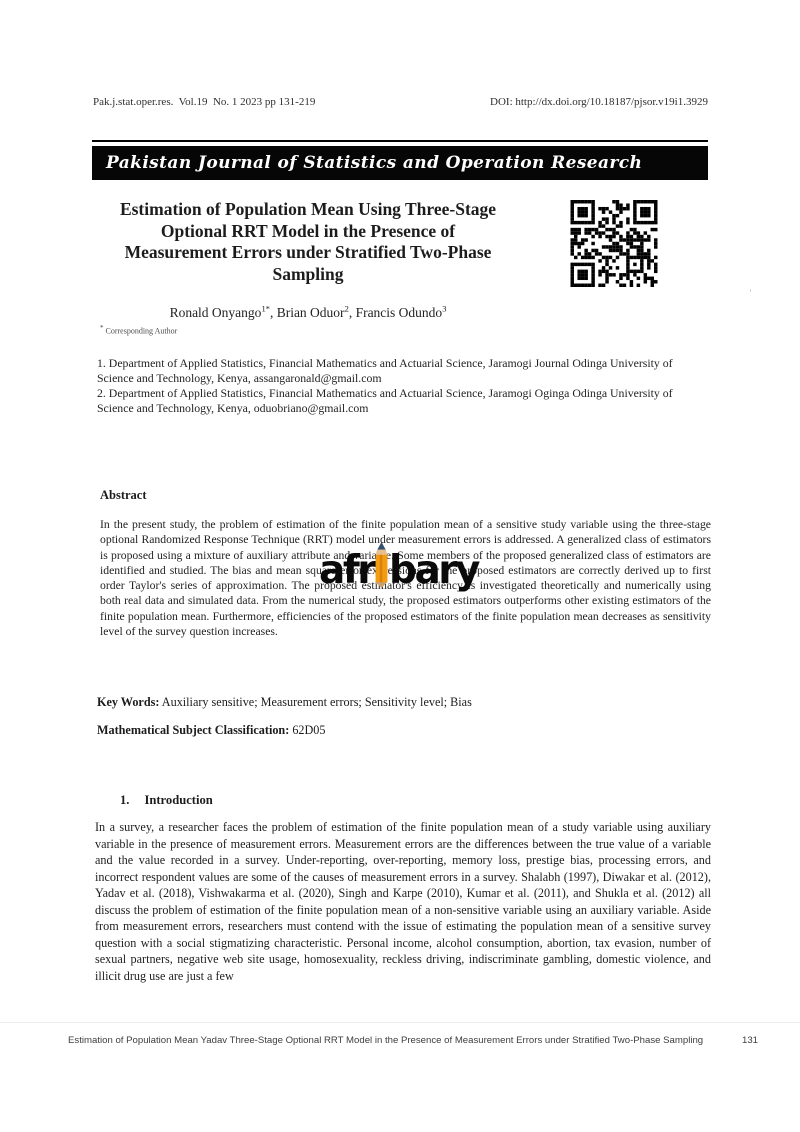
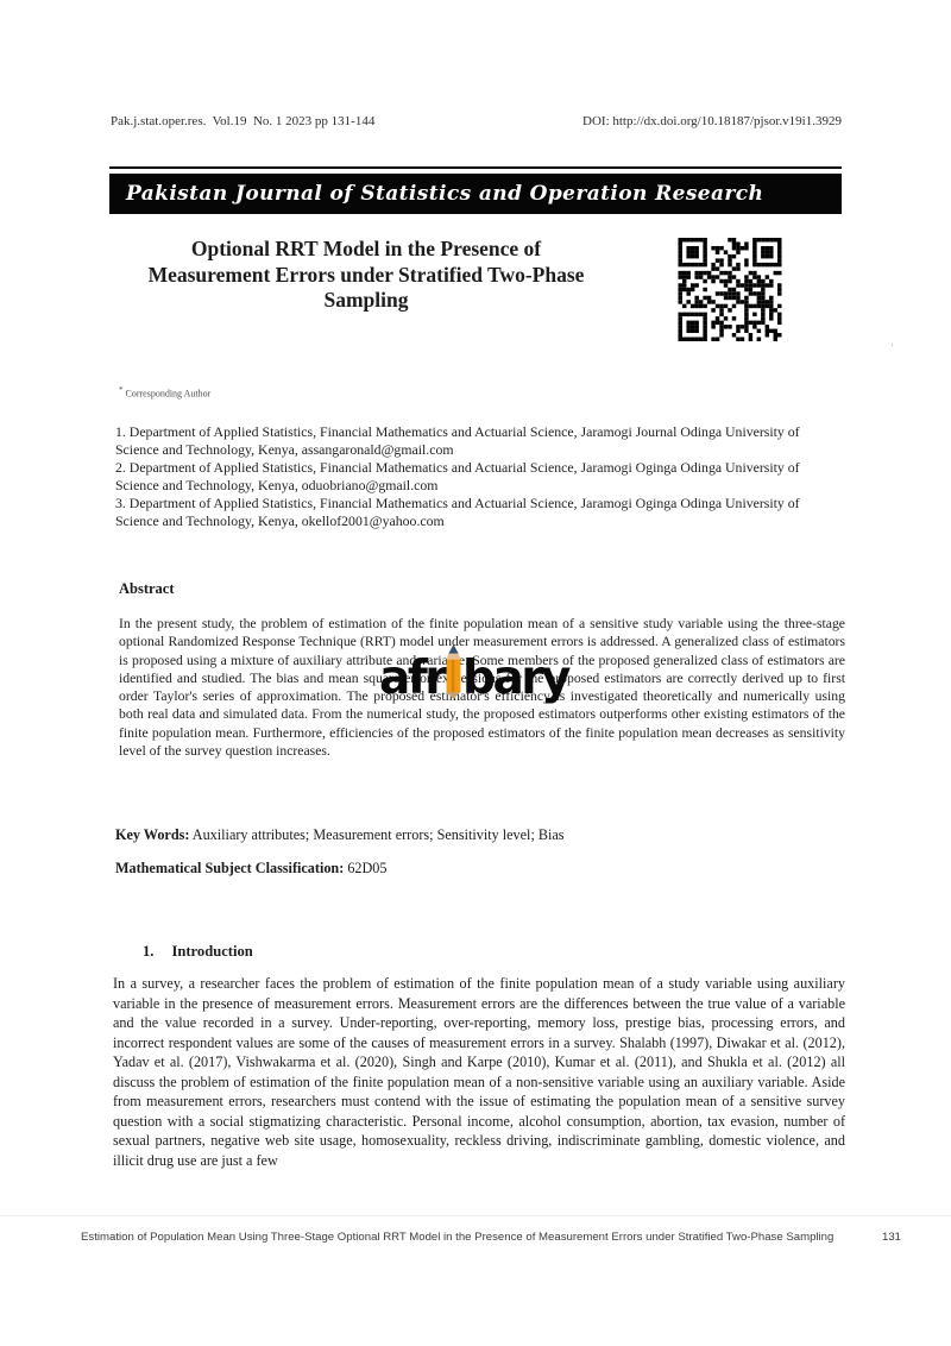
- Pak.j.stat.oper.res. Vol.19 No. 1 2023 pp 131-219
+ Pak.j.stat.oper.res. Vol.19 No. 1 2023 pp 131-144
  DOI: http://dx.doi.org/10.18187/pjsor.v19i1.3929
  Pakistan Journal of Statistics and Operation Research
- Estimation of Population Mean Using Three-Stage
  Optional RRT Model in the Presence of
  Measurement Errors under Stratified Two-Phase
  Sampling
  ˈ
- Ronald Onyango1*, Brian Oduor2, Francis Odundo3
  * Corresponding Author
  1. Department of Applied Statistics, Financial Mathematics and Actuarial Science, Jaramogi Journal Odinga University of Science and Technology, Kenya, assangaronald@gmail.com
  2. Department of Applied Statistics, Financial Mathematics and Actuarial Science, Jaramogi Oginga Odinga University of Science and Technology, Kenya, oduobriano@gmail.com
+ 3. Department of Applied Statistics, Financial Mathematics and Actuarial Science, Jaramogi Oginga Odinga University of Science and Technology, Kenya, okellof2001@yahoo.com
  Abstract
  In the present study, the problem of estimation of the finite population mean of a sensitive study variable using the three-stage optional Randomized Response Technique (RRT) model under measurement errors is addressed. A generalized class of estimators is proposed using a mixture of auxiliary attribute and variae. Some members of the proposed generalized class of estimators are identified and studied. The bias and mean square error exessions for the proposed estimators are correctly derived up to first order Taylor's series of approximation. The proposed estiator's efficiency is investigated theoretically and numerically using both real data and simulated data. From the numerical study, the proposed estimators outperforms other existing estimators of the finite population mean. Furthermore, efficiencies of the proposed estimators of the finite population mean decreases as sensitivity level of the survey question increases.
  afr
  bary
- Key Words: Auxiliary sensitive; Measurement errors; Sensitivity level; Bias
+ Key Words: Auxiliary attributes; Measurement errors; Sensitivity level; Bias
  Mathematical Subject Classification: 62D05
  1.
  Introduction
- In a survey, a researcher faces the problem of estimation of the finite population mean of a study variable using auxiliary variable in the presence of measurement errors. Measurement errors are the differences between the true value of a variable and the value recorded in a survey. Under-reporting, over-reporting, memory loss, prestige bias, processing errors, and incorrect respondent values are some of the causes of measurement errors in a survey. Shalabh (1997), Diwakar et al. (2012), Yadav et al. (2018), Vishwakarma et al. (2020), Singh and Karpe (2010), Kumar et al. (2011), and Shukla et al. (2012) all discuss the problem of estimation of the finite population mean of a non-sensitive variable using an auxiliary variable. Aside from measurement errors, researchers must contend with the issue of estimating the population mean of a sensitive survey question with a social stigmatizing characteristic. Personal income, alcohol consumption, abortion, tax evasion, number of sexual partners, negative web site usage, homosexuality, reckless driving, indiscriminate gambling, domestic violence, and illicit drug use are just a few
+ In a survey, a researcher faces the problem of estimation of the finite population mean of a study variable using auxiliary variable in the presence of measurement errors. Measurement errors are the differences between the true value of a variable and the value recorded in a survey. Under-reporting, over-reporting, memory loss, prestige bias, processing errors, and incorrect respondent values are some of the causes of measurement errors in a survey. Shalabh (1997), Diwakar et al. (2012), Yadav et al. (2017), Vishwakarma et al. (2020), Singh and Karpe (2010), Kumar et al. (2011), and Shukla et al. (2012) all discuss the problem of estimation of the finite population mean of a non-sensitive variable using an auxiliary variable. Aside from measurement errors, researchers must contend with the issue of estimating the population mean of a sensitive survey question with a social stigmatizing characteristic. Personal income, alcohol consumption, abortion, tax evasion, number of sexual partners, negative web site usage, homosexuality, reckless driving, indiscriminate gambling, domestic violence, and illicit drug use are just a few
- Estimation of Population Mean Yadav Three-Stage Optional RRT Model in the Presence of Measurement Errors under Stratified Two-Phase Sampling
+ Estimation of Population Mean Using Three-Stage Optional RRT Model in the Presence of Measurement Errors under Stratified Two-Phase Sampling
  131
